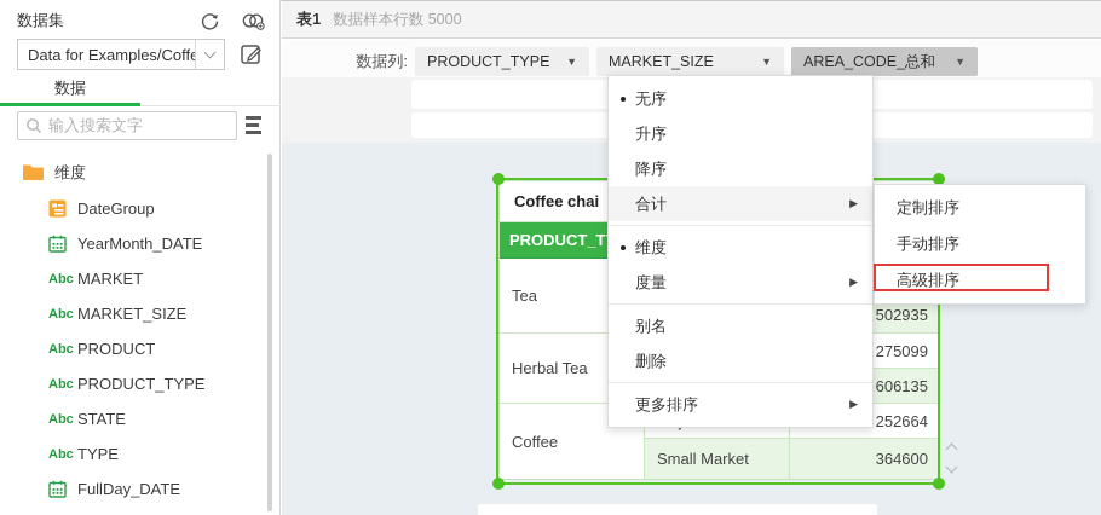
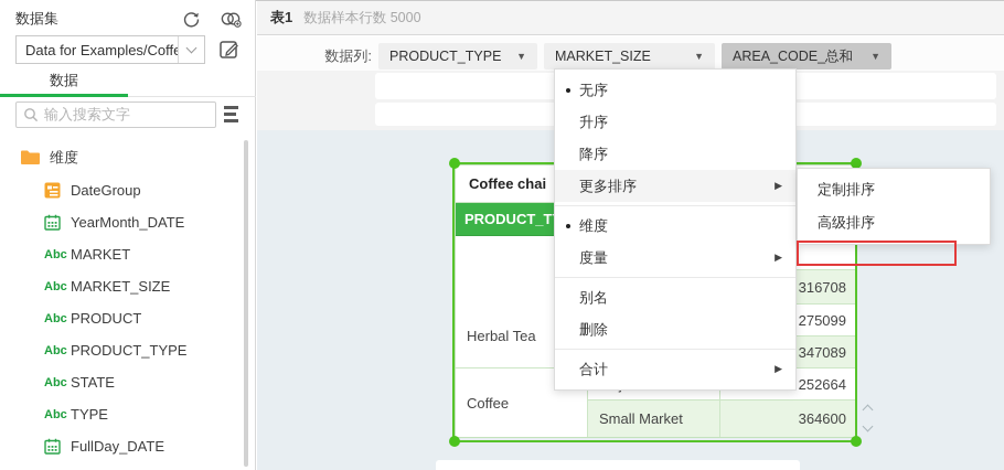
  数据集
  Data for Examples/Coffe
  数据
  输入搜索文字
  维度
  DateGroup
  YearMonth_DATE
  Abc
  MARKET
  Abc
  MARKET_SIZE
  Abc
  PRODUCT
  Abc
  PRODUCT_TYPE
  Abc
  STATE
  Abc
  TYPE
  FullDay_DATE
  表1
  数据样本行数 5000
  数据列:
  PRODUCT_TYPE
  ▼
  MARKET_SIZE
  ▼
  AREA_CODE_总和
  ▼
  Coffee chai
  PRODUCT_T
- Tea
  Herbal Tea
  Coffee
  Small Market
- 502935
+ 316708
  275099
- 606135
+ 347089
  252664
  364600
  无序
  升序
  降序
- 合计
+ 更多排序
  ▶
  维度
  度量
  ▶
  别名
  删除
- 更多排序
+ 合计
  ▶
  定制排序
- 手动排序
  高级排序
